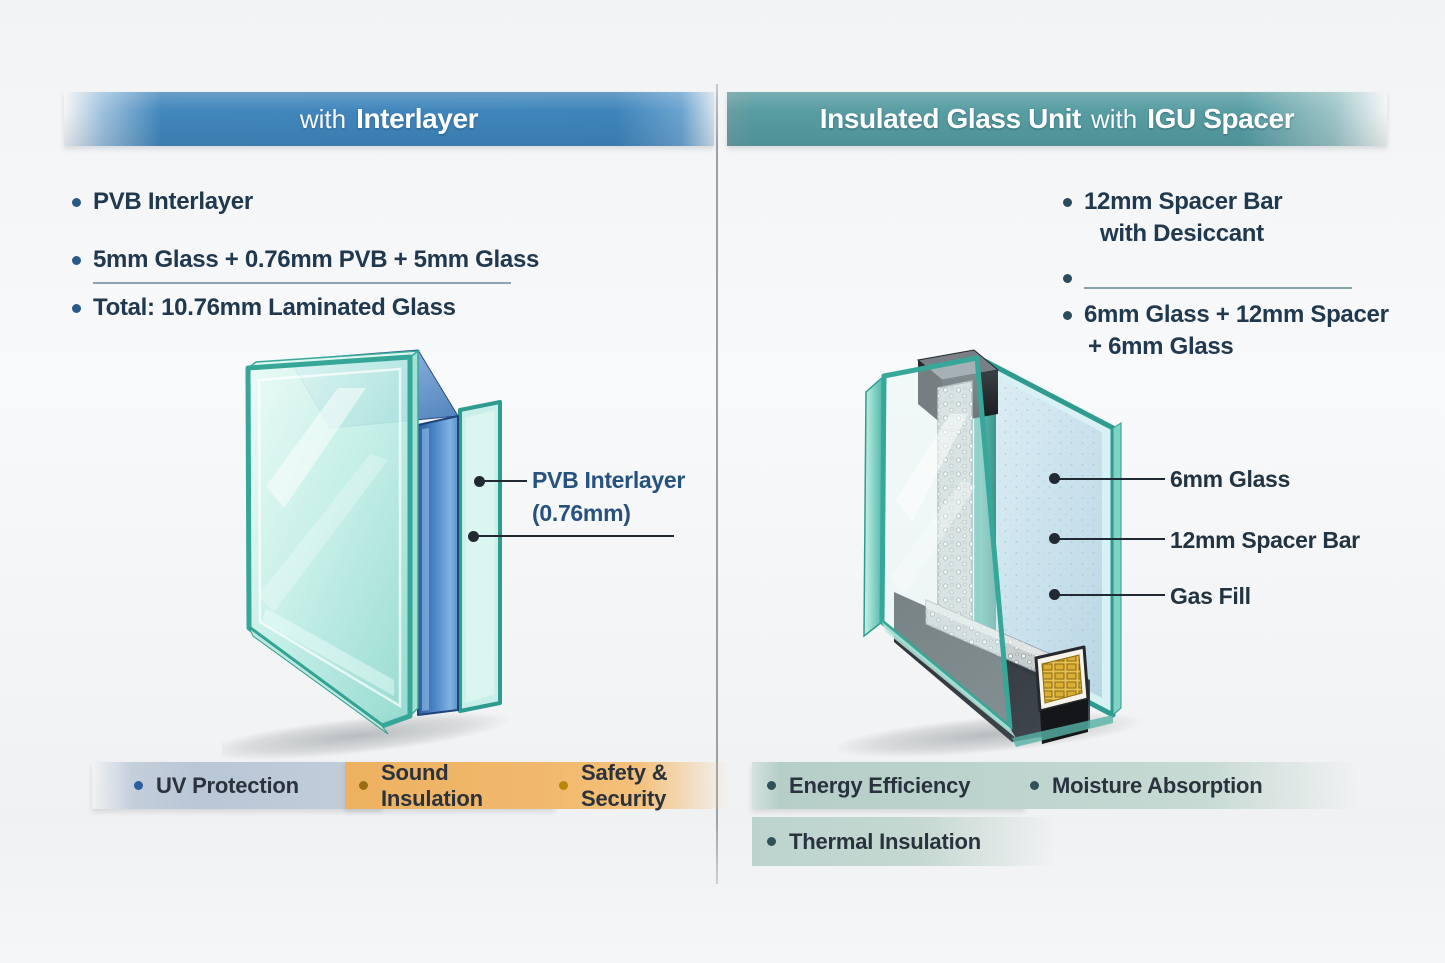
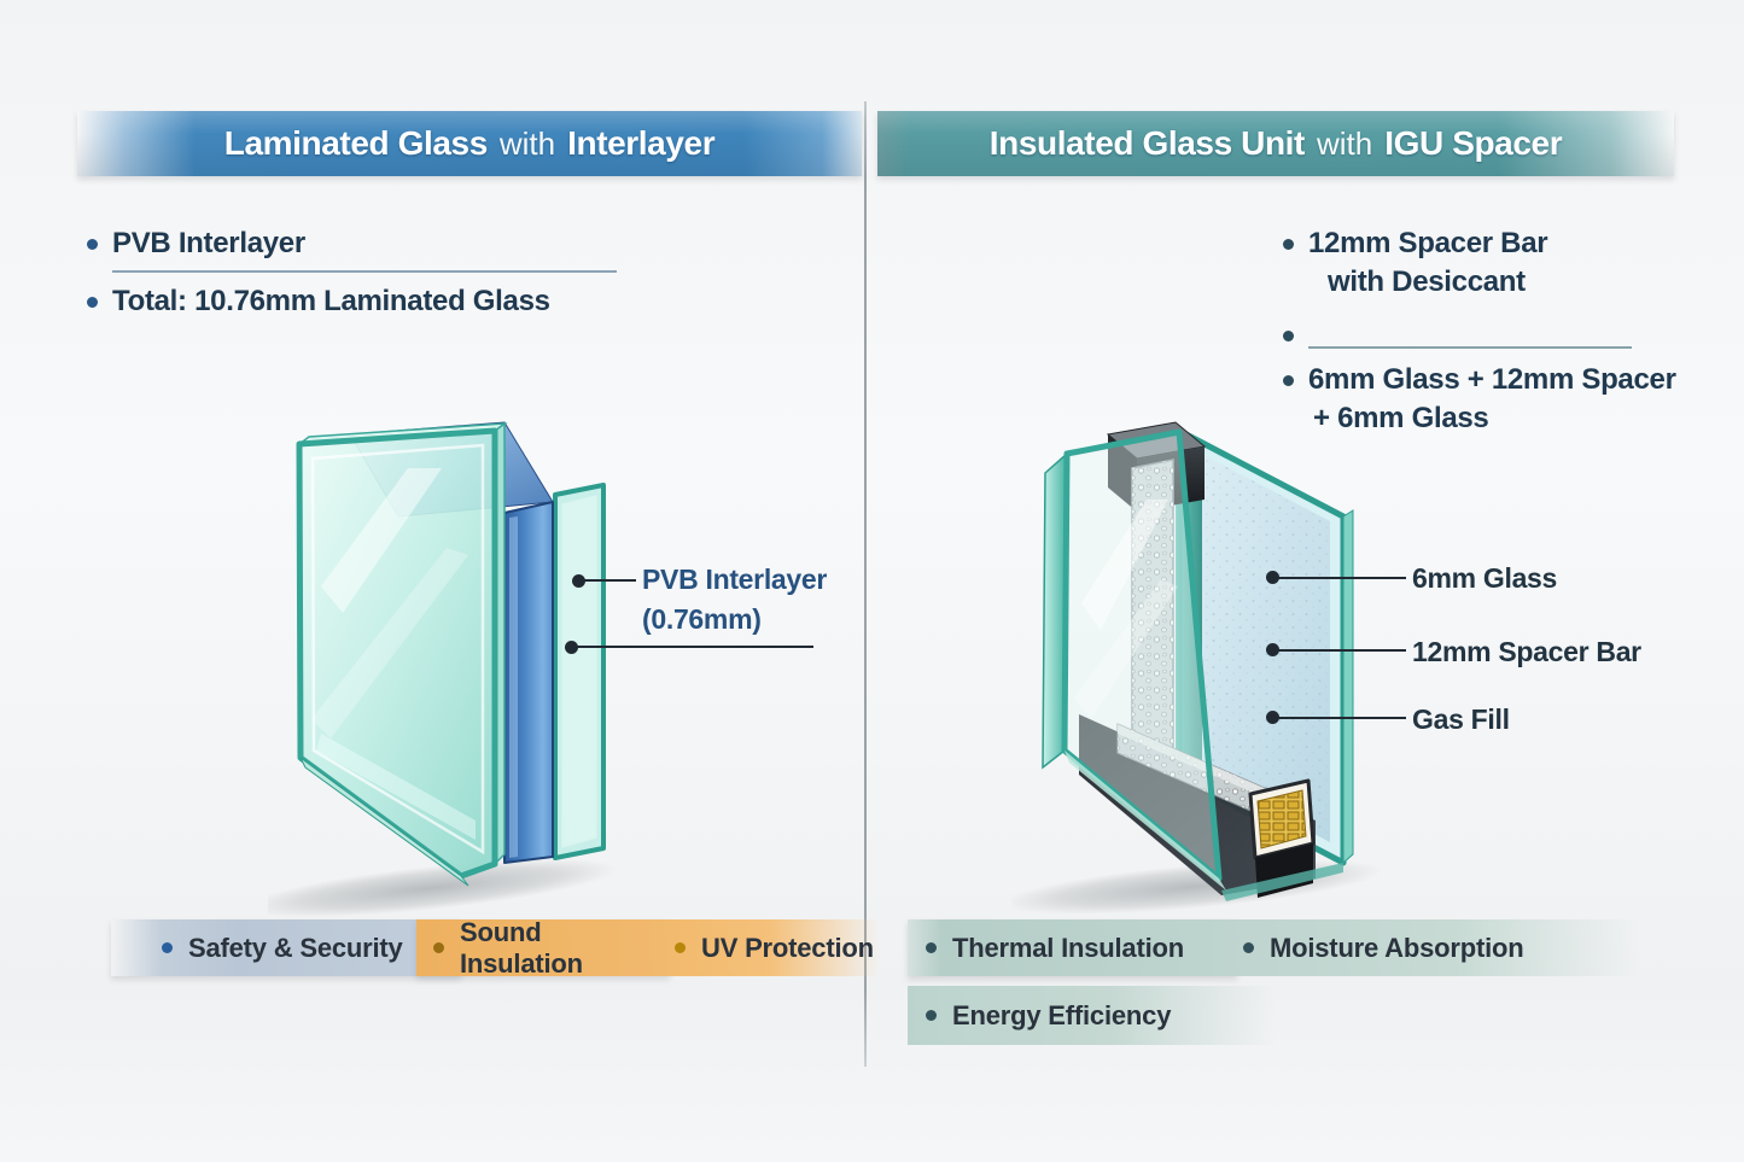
+ Laminated Glass
  with
  Interlayer
  PVB Interlayer
- 5mm Glass + 0.76mm PVB + 5mm Glass
  Total: 10.76mm Laminated Glass
  PVB Interlayer
  (0.76mm)
- UV Protection
+ Safety & Security
  Sound Insulation
- Safety & Security
+ UV Protection
  Insulated Glass Unit
  with
  IGU Spacer
  12mm Spacer Bar
  with Desiccant
  6mm Glass + 12mm Spacer
  + 6mm Glass
  6mm Glass
  12mm Spacer Bar
  Gas Fill
- Energy Efficiency
+ Thermal Insulation
  Moisture Absorption
- Thermal Insulation
+ Energy Efficiency
